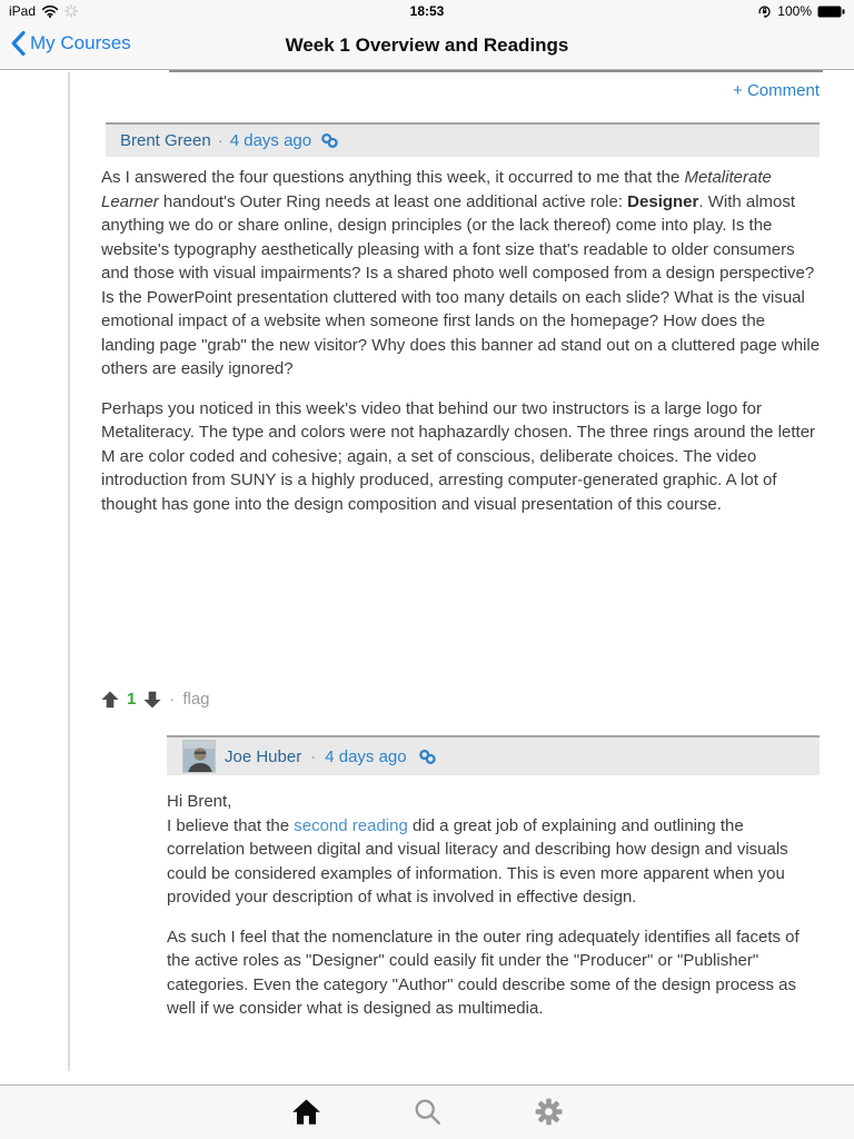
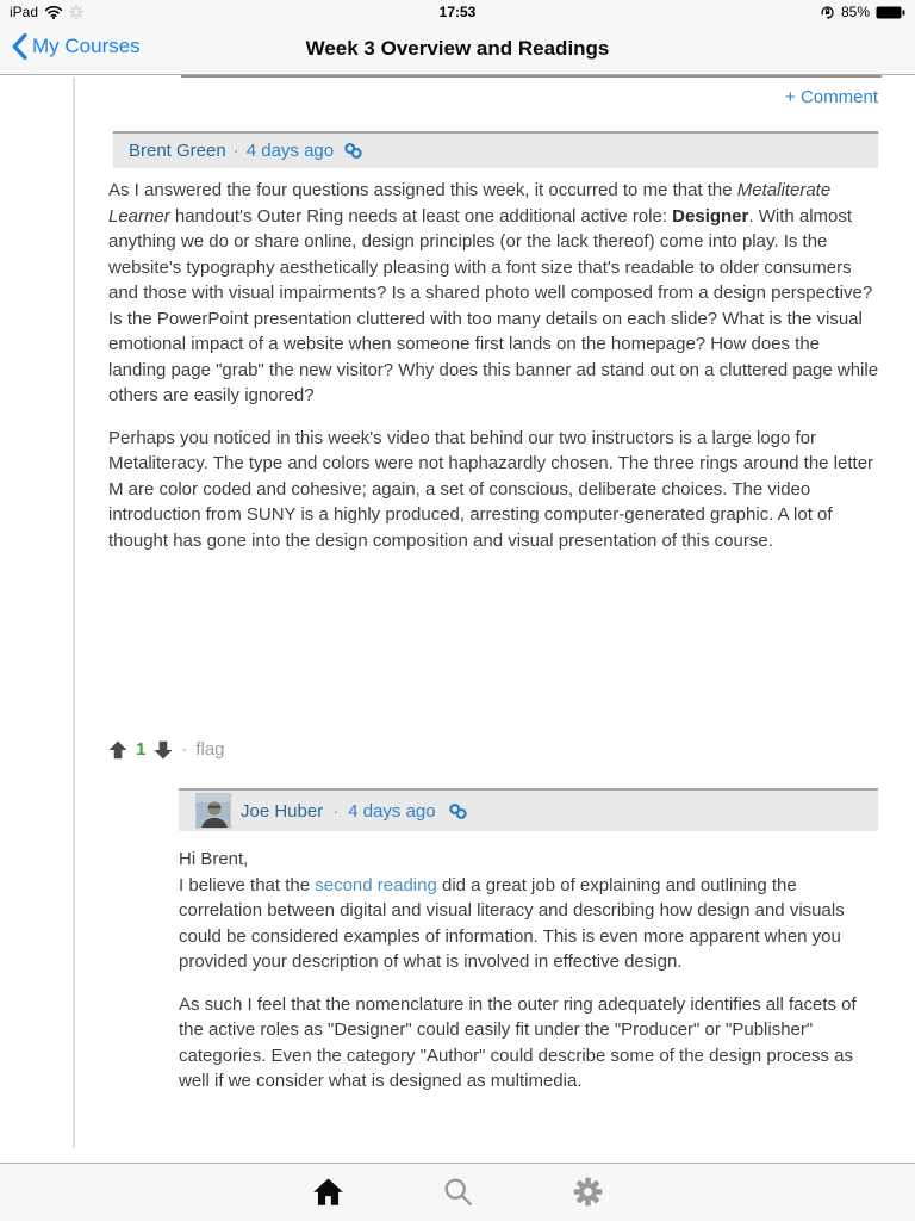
- 18:53
+ 17:53
  iPad
- 100%
+ 85%
  My Courses
- Week 1 Overview and Readings
+ Week 3 Overview and Readings
  + Comment
  Brent Green
  ·
  4 days ago
- As I answered the four questions anything this week, it occurred to me that the Metaliterate Learner handout's Outer Ring needs at least one additional active role: Designer. With almost anything we do or share online, design principles (or the lack thereof) come into play. Is the website's typography aesthetically pleasing with a font size that's readable to older consumers and those with visual impairments? Is a shared photo well composed from a design perspective? Is the PowerPoint presentation cluttered with too many details on each slide? What is the visual emotional impact of a website when someone first lands on the homepage? How does the landing page "grab" the new visitor? Why does this banner ad stand out on a cluttered page while others are easily ignored?
+ As I answered the four questions assigned this week, it occurred to me that the Metaliterate Learner handout's Outer Ring needs at least one additional active role: Designer. With almost anything we do or share online, design principles (or the lack thereof) come into play. Is the website's typography aesthetically pleasing with a font size that's readable to older consumers and those with visual impairments? Is a shared photo well composed from a design perspective? Is the PowerPoint presentation cluttered with too many details on each slide? What is the visual emotional impact of a website when someone first lands on the homepage? How does the landing page "grab" the new visitor? Why does this banner ad stand out on a cluttered page while others are easily ignored?
  Perhaps you noticed in this week's video that behind our two instructors is a large logo for Metaliteracy. The type and colors were not haphazardly chosen. The three rings around the letter M are color coded and cohesive; again, a set of conscious, deliberate choices. The video introduction from SUNY is a highly produced, arresting computer-generated graphic. A lot of thought has gone into the design composition and visual presentation of this course.
  1
  ·
  flag
  Joe Huber
  ·
  4 days ago
  Hi Brent,
  I believe that the second reading did a great job of explaining and outlining the correlation between digital and visual literacy and describing how design and visuals could be considered examples of information. This is even more apparent when you provided your description of what is involved in effective design.
  As such I feel that the nomenclature in the outer ring adequately identifies all facets of the active roles as "Designer" could easily fit under the "Producer" or "Publisher" categories. Even the category "Author" could describe some of the design process as well if we consider what is designed as multimedia.
